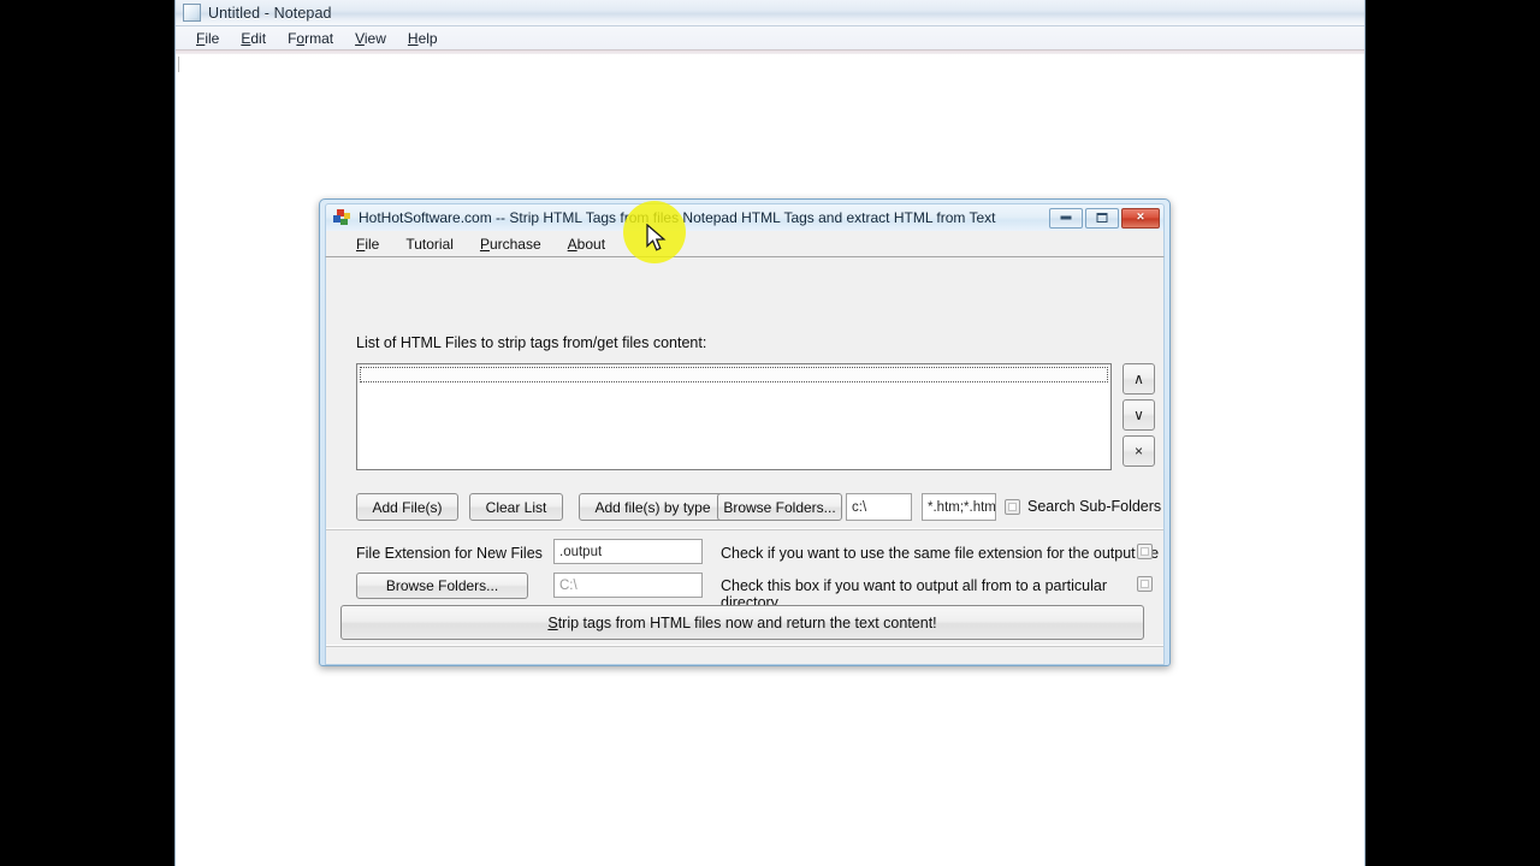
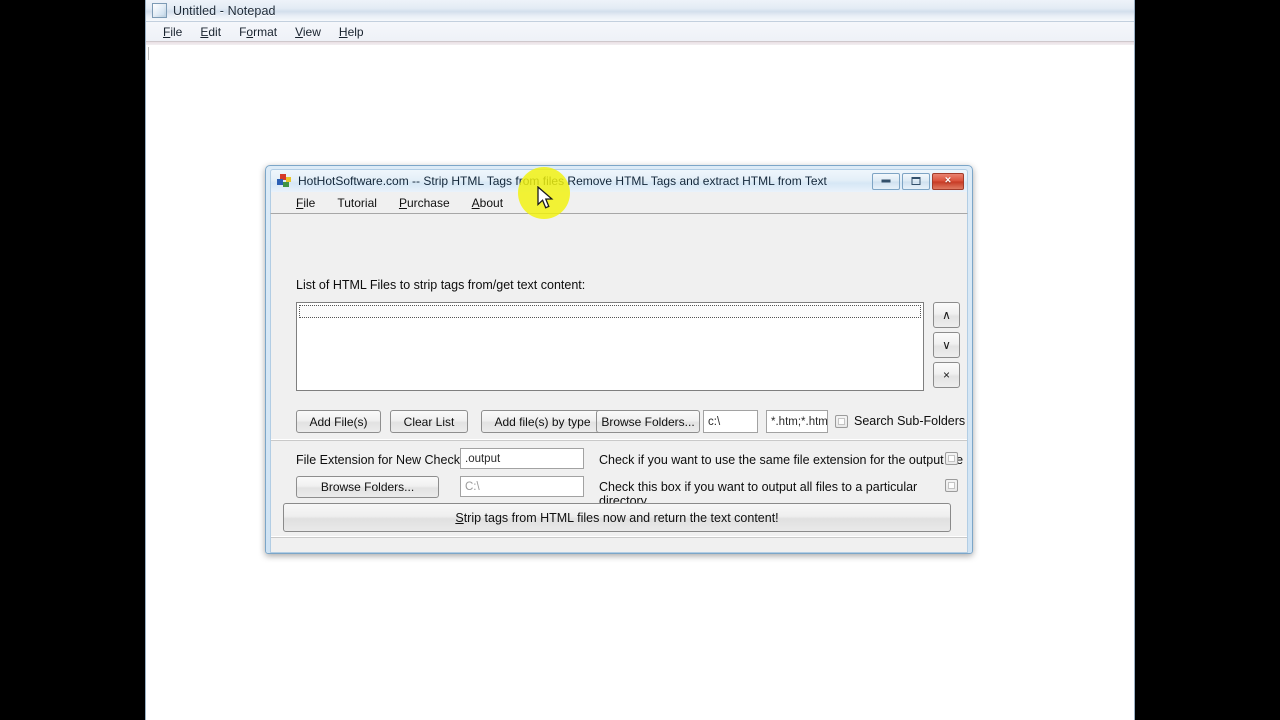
  Untitled - Notepad
  File
  Edit
  Format
  View
  Help
- HotHotSoftware.com -- Strip HTML Tags from files Notepad HTML Tags and extract HTML from Text
+ HotHotSoftware.com -- Strip HTML Tags from files Remove HTML Tags and extract HTML from Text
  ×
  File
  Tutorial
  Purchase
  About
- List of HTML Files to strip tags from/get files content:
+ List of HTML Files to strip tags from/get text content:
  ∧
  ∨
  ×
  Add File(s)
  Clear List
  Add file(s) by type
  Browse Folders...
  c:\
  *.htm;*.htm
  Search Sub-Folders
- File Extension for New Files
+ File Extension for New Check
  .output
  Check if you want to use the same file extension for the outpute
  Browse Folders...
  C:\
- Check this box if you want to output all from to a particular directory
+ Check this box if you want to output all files to a particular directory
  Strip tags from HTML files now and return the text content!
